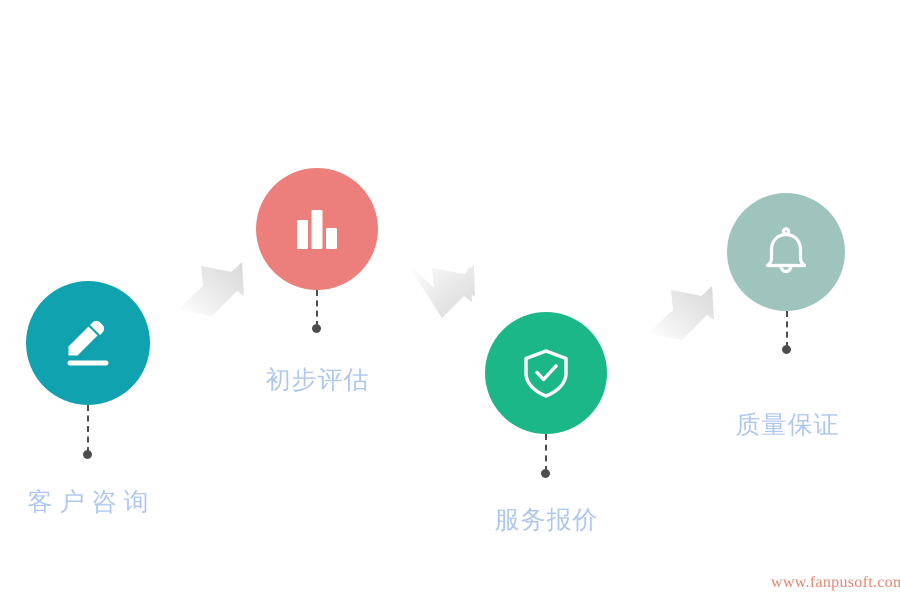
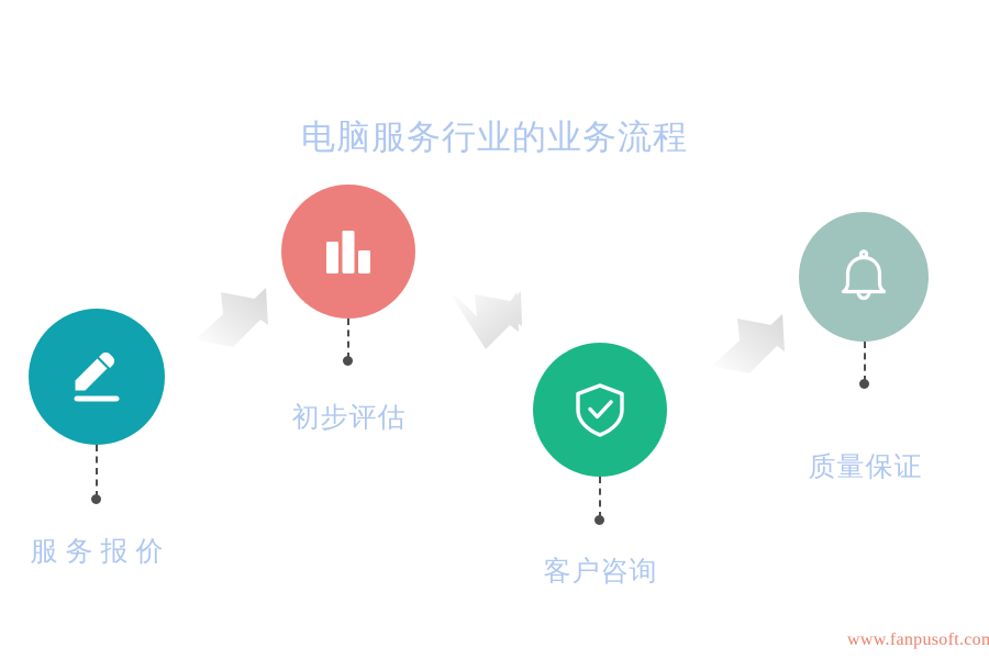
+ 电脑服务行业的业务流程
- 客户咨询
+ 服务报价
  初步评估
- 服务报价
+ 客户咨询
  质量保证
  www.fanpusoft.com
